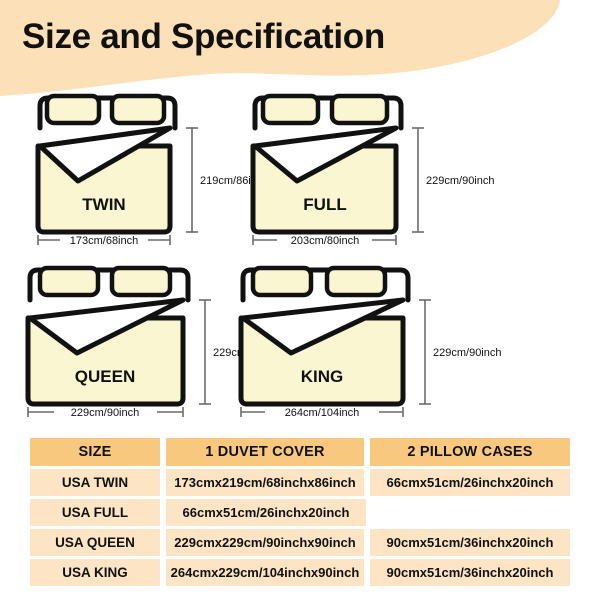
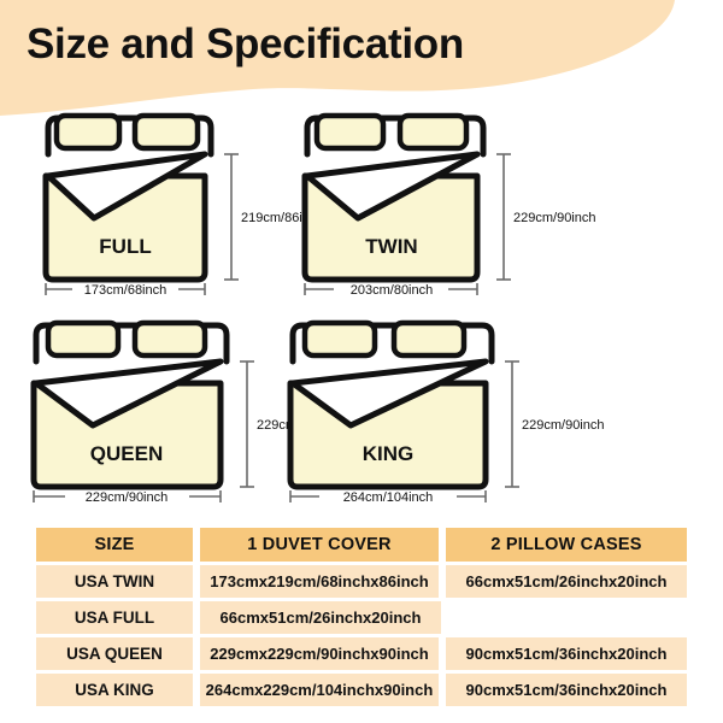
  Size and Specification
- TWIN
+ FULL
  219cm/86i
  173cm/68inch
- FULL
+ TWIN
  229cm/90inch
  203cm/80inch
  QUEEN
  229cm/90inch
  KING
  229cm/90inch
  264cm/104inch
  SIZE
  1 DUVET COVER
  2 PILLOW CASES
  USA TWIN
  173cmx219cm/68inchx86inch
  66cmx51cm/26inchx20inch
  USA FULL
  66cmx51cm/26inchx20inch
  USA QUEEN
  229cmx229cm/90inchx90inch
  90cmx51cm/36inchx20inch
  USA KING
  264cmx229cm/104inchx90inch
  90cmx51cm/36inchx20inch
